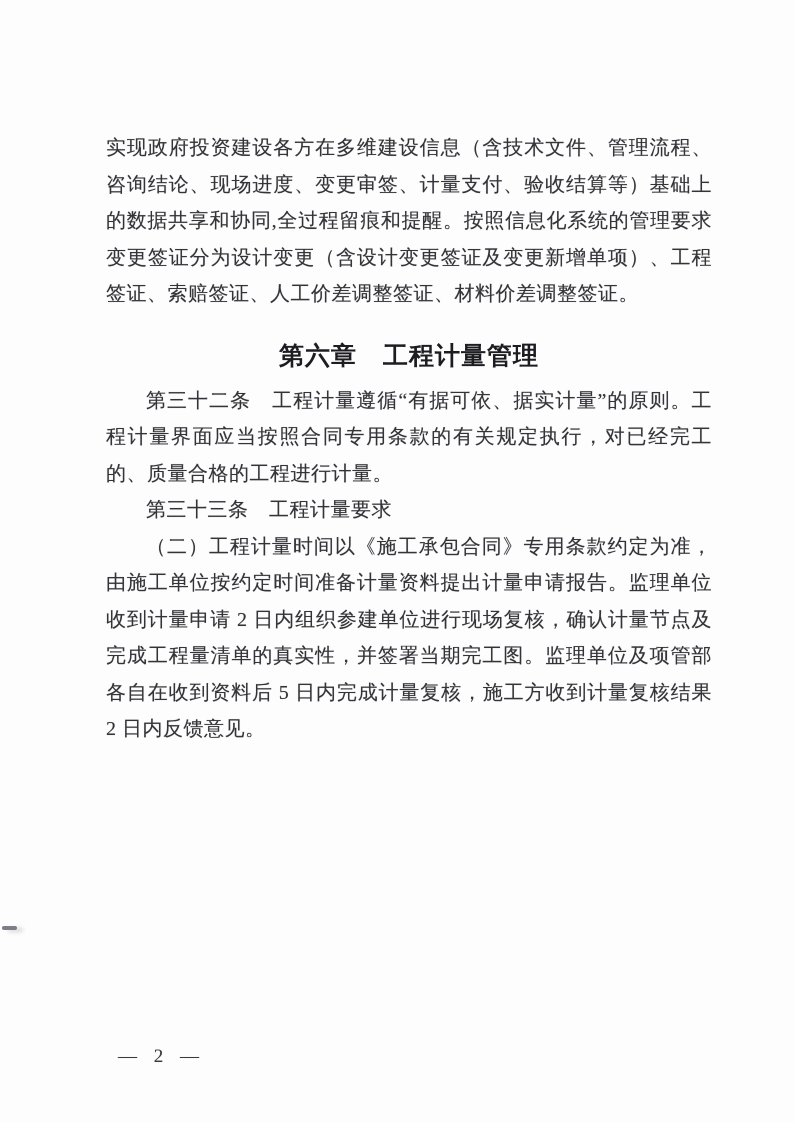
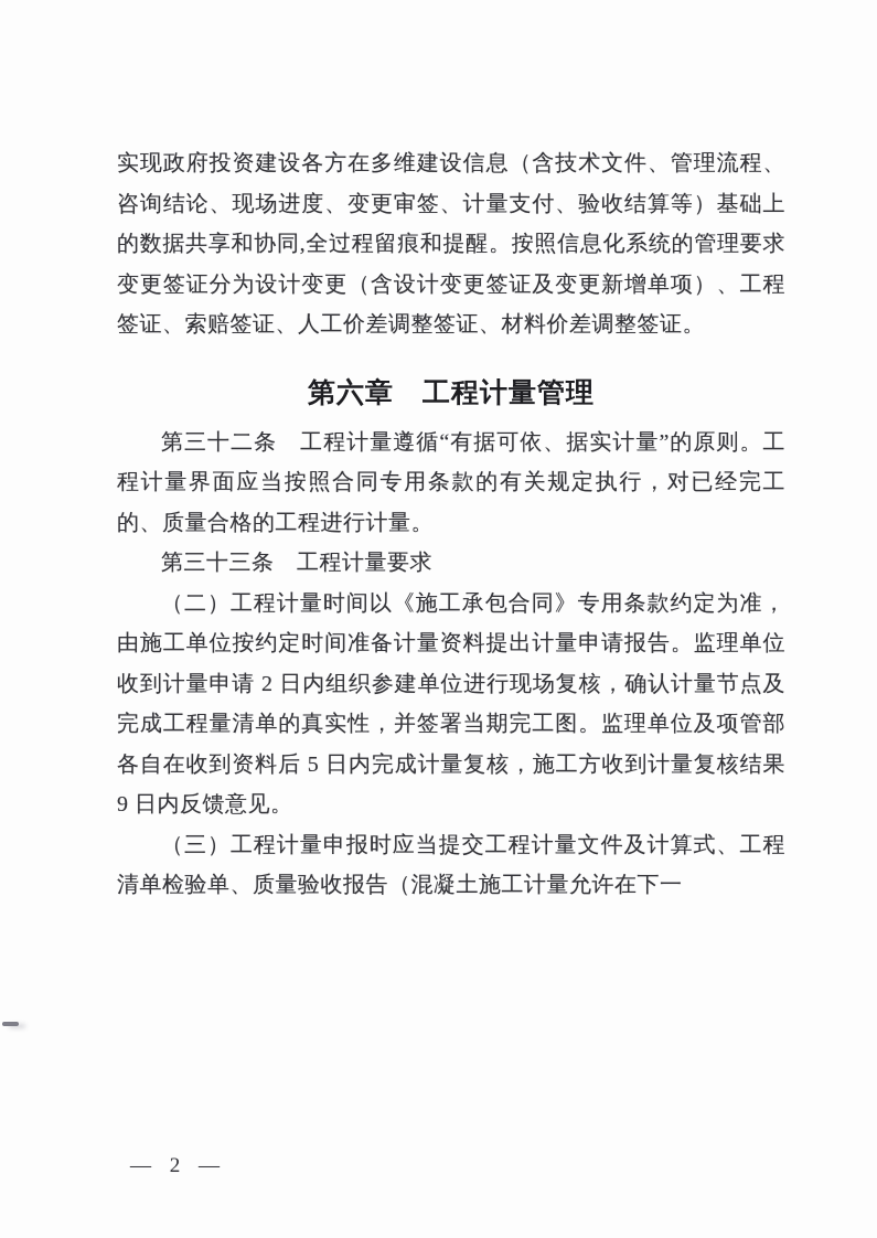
  实现政府投资建设各方在多维建设信息（含技术文件、管理流程、咨询结论、现场进度、变更审签、计量支付、验收结算等）基础上的数据共享和协同,全过程留痕和提醒。按照信息化系统的管理要求变更签证分为设计变更（含设计变更签证及变更新增单项）、工程签证、索赔签证、人工价差调整签证、材料价差调整签证。
  第六章 工程计量管理
  第三十二条 工程计量遵循“有据可依、据实计量”的原则。工程计量界面应当按照合同专用条款的有关规定执行，对已经完工的、质量合格的工程进行计量。
  第三十三条 工程计量要求
- （二）工程计量时间以《施工承包合同》专用条款约定为准，由施工单位按约定时间准备计量资料提出计量申请报告。监理单位收到计量申请 2 日内组织参建单位进行现场复核，确认计量节点及完成工程量清单的真实性，并签署当期完工图。监理单位及项管部各自在收到资料后 5 日内完成计量复核，施工方收到计量复核结果 2 日内反馈意见。
+ （二）工程计量时间以《施工承包合同》专用条款约定为准，由施工单位按约定时间准备计量资料提出计量申请报告。监理单位收到计量申请 2 日内组织参建单位进行现场复核，确认计量节点及完成工程量清单的真实性，并签署当期完工图。监理单位及项管部各自在收到资料后 5 日内完成计量复核，施工方收到计量复核结果 9 日内反馈意见。
+ （三）工程计量申报时应当提交工程计量文件及计算式、工程清单检验单、质量验收报告（混凝土施工计量允许在下一
  — 2 —
